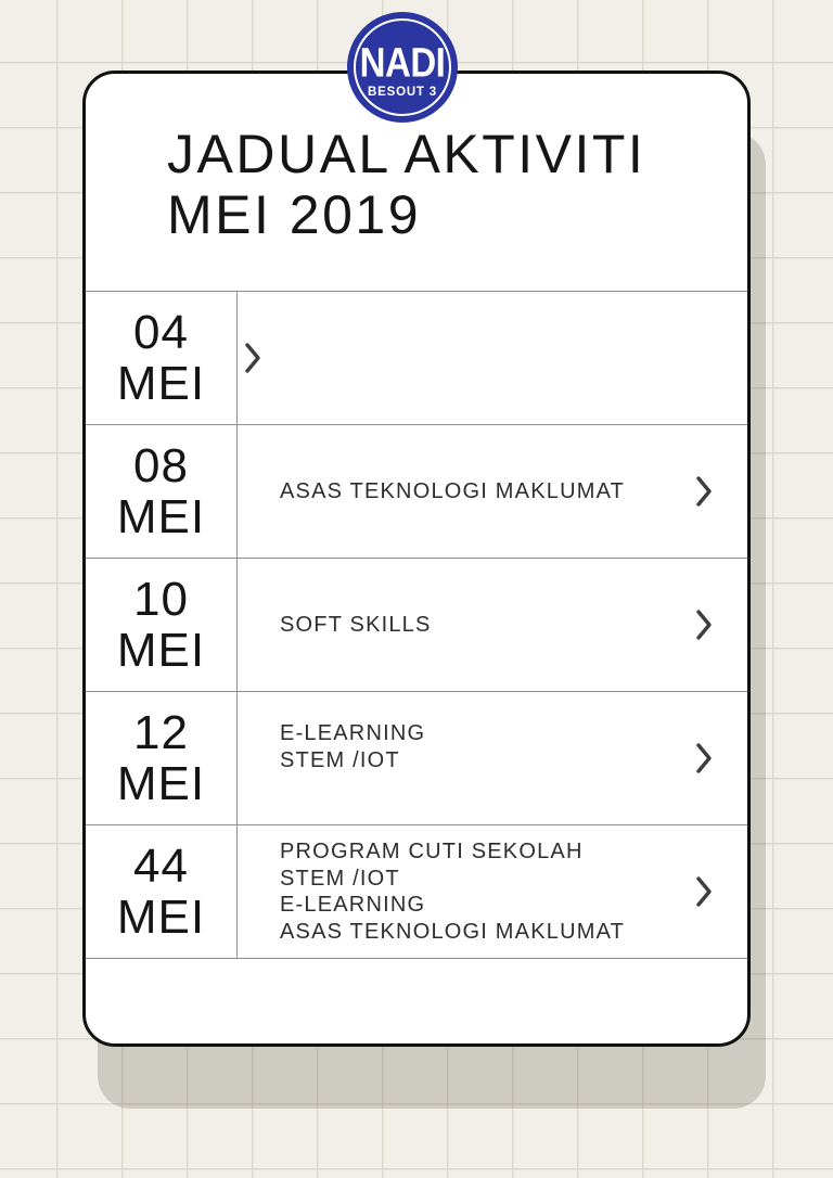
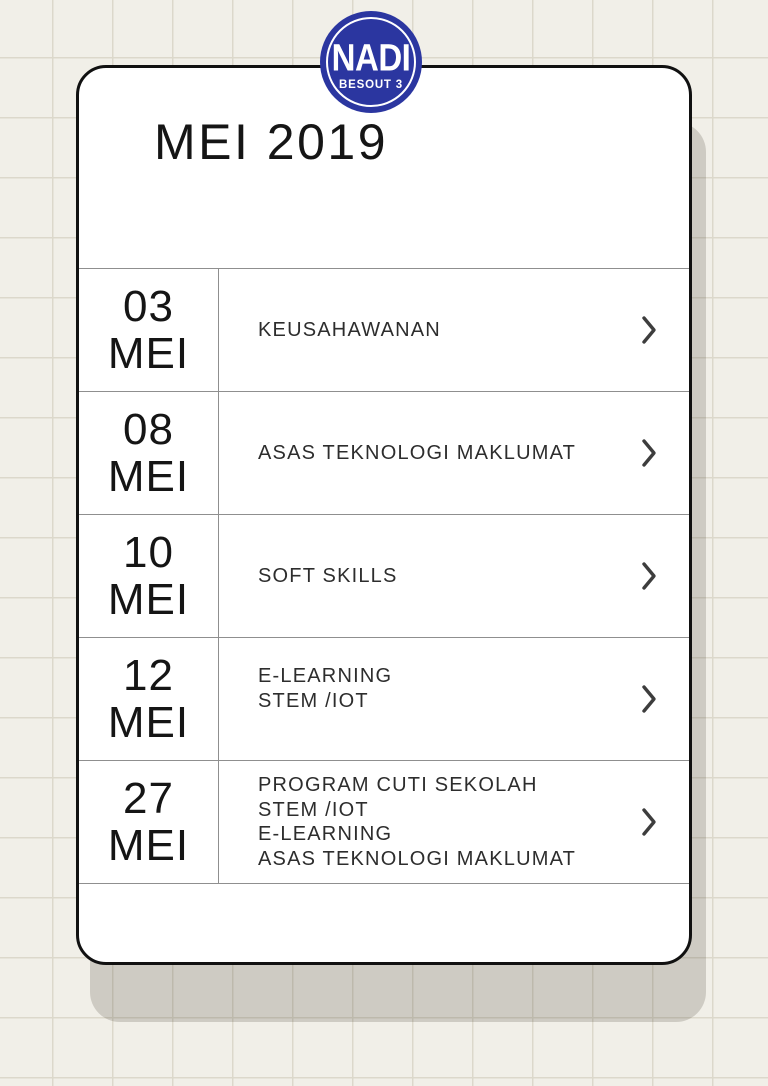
  NADI
  BESOUT 3
- JADUAL AKTIVITI
  MEI 2019
- 04
+ 03
  MEI
+ KEUSAHAWANAN
  08
  MEI
  ASAS TEKNOLOGI MAKLUMAT
  10
  MEI
  SOFT SKILLS
  12
  MEI
  E-LEARNING
  STEM /IOT
- 44
+ 27
  MEI
  PROGRAM CUTI SEKOLAH
  STEM /IOT
  E-LEARNING
  ASAS TEKNOLOGI MAKLUMAT
